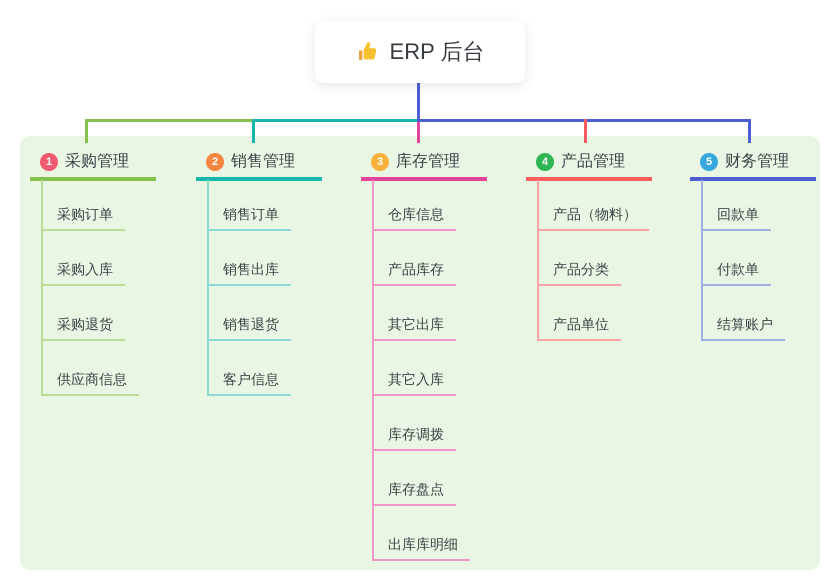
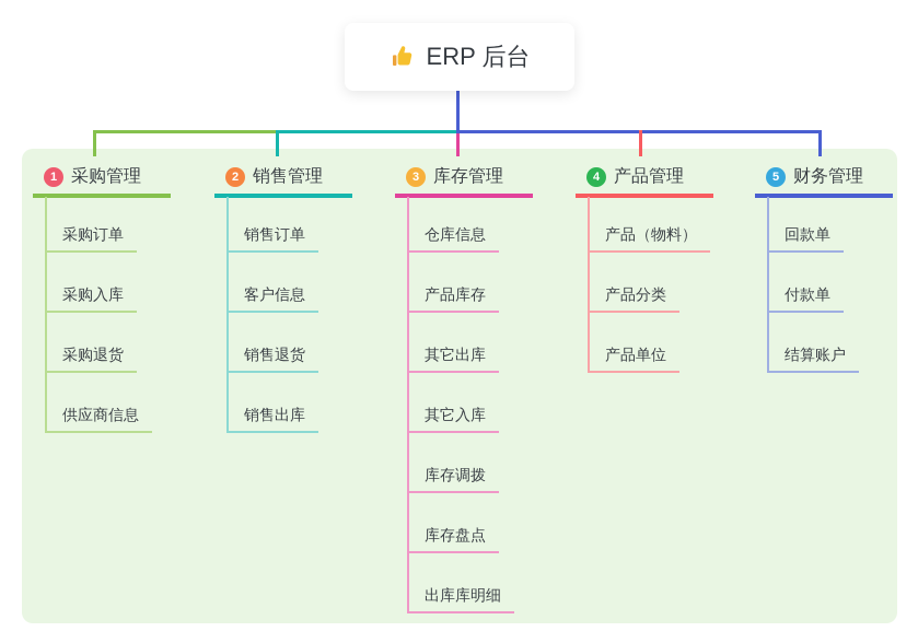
  ERP 后台
  1
  采购管理
  采购订单
  采购入库
  采购退货
  供应商信息
  2
  销售管理
  销售订单
- 销售出库
+ 客户信息
  销售退货
- 客户信息
+ 销售出库
  3
  库存管理
  仓库信息
  产品库存
  其它出库
  其它入库
  库存调拨
  库存盘点
  出库库明细
  4
  产品管理
  产品（物料）
  产品分类
  产品单位
  5
  财务管理
  回款单
  付款单
  结算账户
